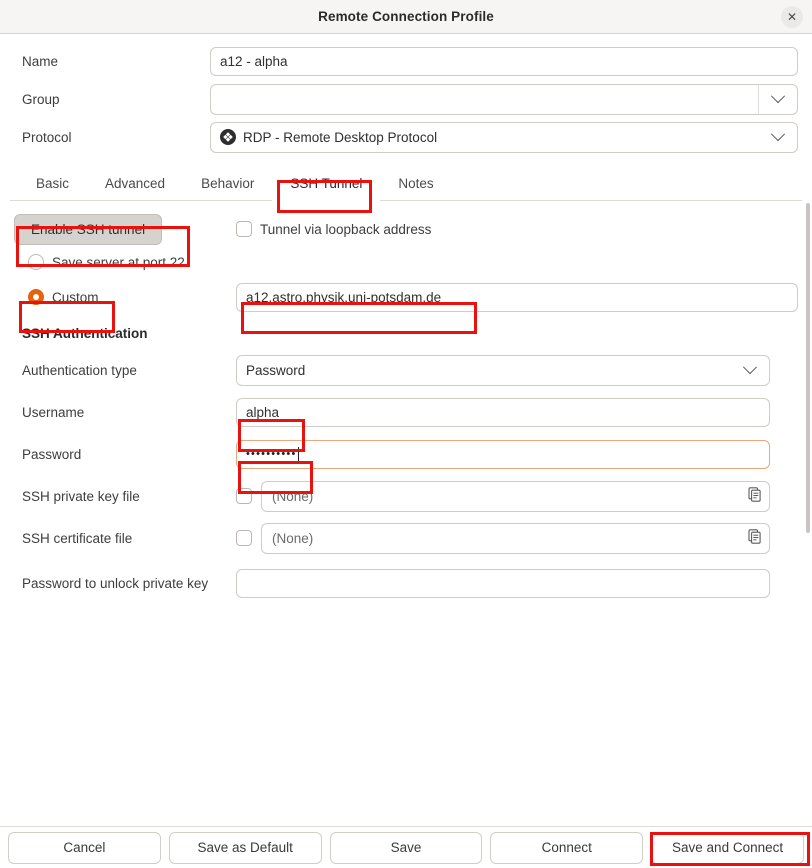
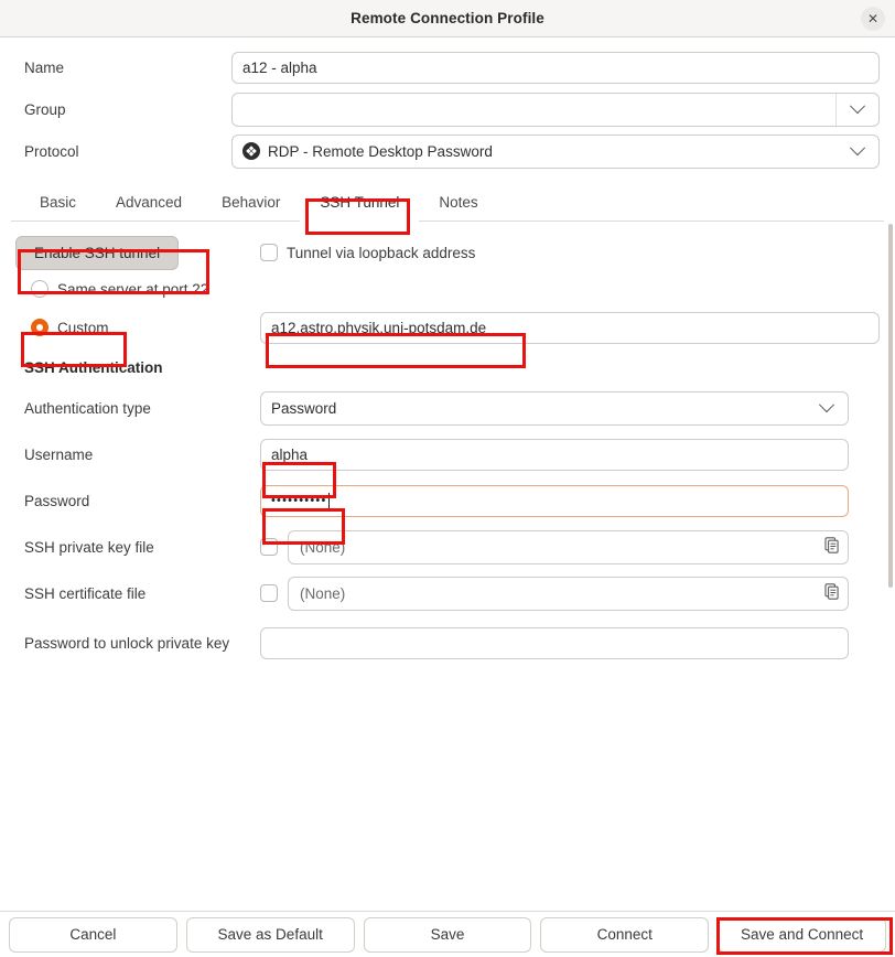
  Remote Connection Profile
  ✕
  Name
  a12 - alpha
  Group
  Protocol
- RDP - Remote Desktop Protocol
+ RDP - Remote Desktop Password
  Basic
  Advanced
  Behavior
  SSH Tunnel
  Notes
  Enable SSH tunnel
  Tunnel via loopback address
- Save server at port 22
+ Same server at port 22
  Custom
  a12.astro.physik.uni-potsdam.de
  SSH Authentication
  Authentication type
  Password
  Username
  alpha
  Password
  ••••••••••
  SSH private key file
  (None)
  SSH certificate file
  (None)
  Password to unlock private key
  Cancel
  Save as Default
  Save
  Connect
  Save and Connect
